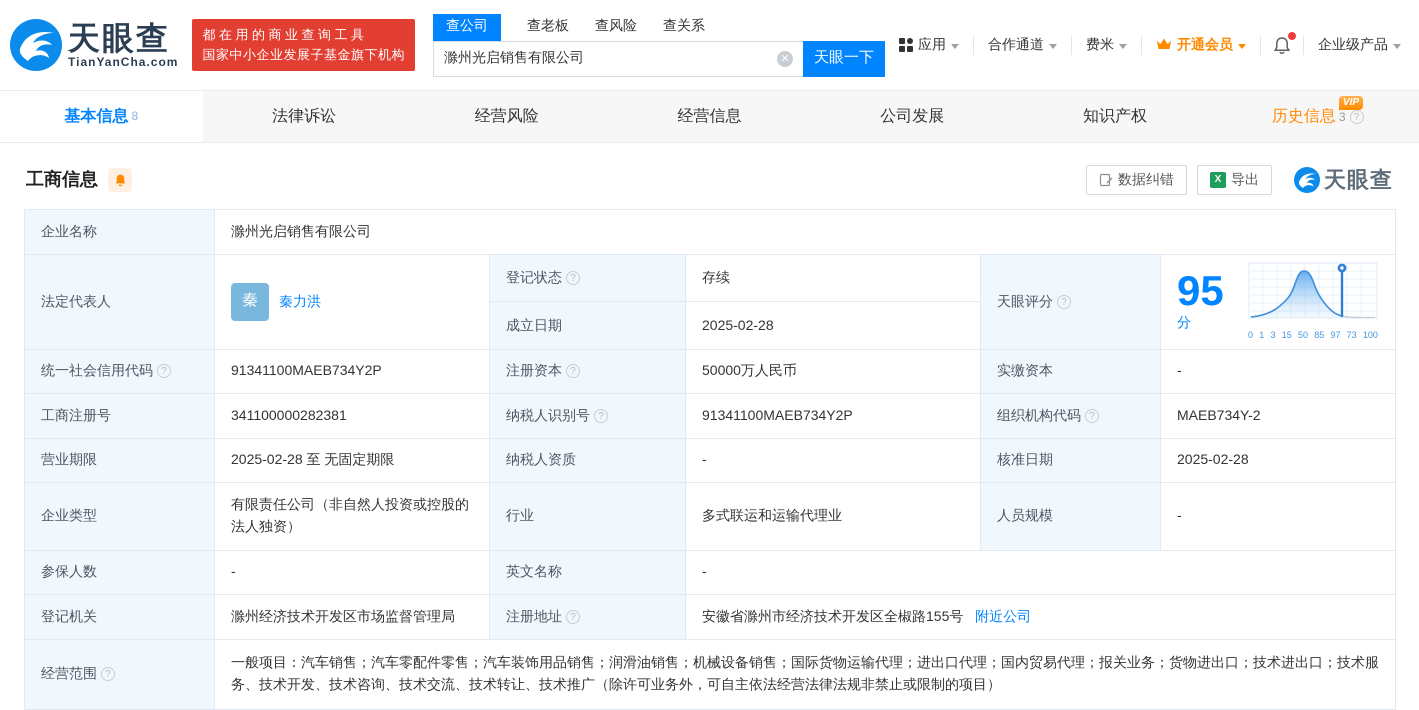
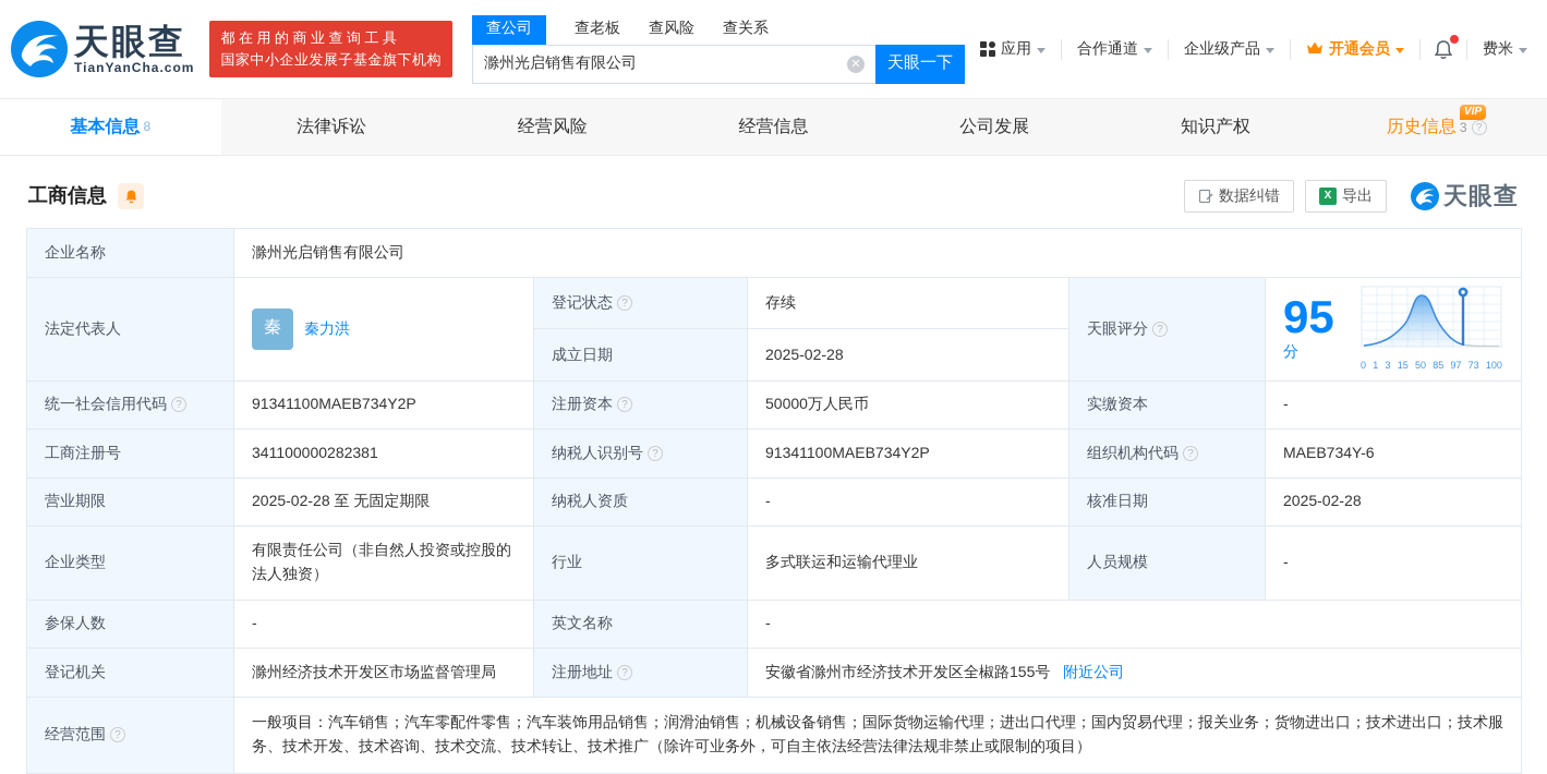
  天眼查
  TianYanCha.com
  都在用的商业查询工具
  国家中小企业发展子基金旗下机构
  查公司
  查老板
  查风险
  查关系
  滁州光启销售有限公司
  ✕
  天眼一下
  应用
  合作通道
- 费米
+ 企业级产品
  开通会员
- 企业级产品
+ 费米
  基本信息
  8
  法律诉讼
  经营风险
  经营信息
  公司发展
  知识产权
  VIP
  历史信息
  3
  ?
  工商信息
  数据纠错
  X
  导出
  天眼查
  企业名称	滁州光启销售有限公司
  法定代表人	秦 秦力洪	登记状态 ?	存续	天眼评分 ?	95分 0 1 3 15 50 85 97 73 100
  成立日期	2025-02-28
  统一社会信用代码 ?	91341100MAEB734Y2P	注册资本 ?	50000万人民币	实缴资本	-
- 工商注册号	341100000282381	纳税人识别号 ?	91341100MAEB734Y2P	组织机构代码 ?	MAEB734Y-2
+ 工商注册号	341100000282381	纳税人识别号 ?	91341100MAEB734Y2P	组织机构代码 ?	MAEB734Y-6
  营业期限	2025-02-28 至 无固定期限	纳税人资质	-	核准日期	2025-02-28
  企业类型	有限责任公司（非自然人投资或控股的法人独资）	行业	多式联运和运输代理业	人员规模	-
  参保人数	-	英文名称	-
  登记机关	滁州经济技术开发区市场监督管理局	注册地址 ?	安徽省滁州市经济技术开发区全椒路155号 附近公司
  经营范围 ?	一般项目：汽车销售；汽车零配件零售；汽车装饰用品销售；润滑油销售；机械设备销售；国际货物运输代理；进出口代理；国内贸易代理；报关业务；货物进出口；技术进出口；技术服务、技术开发、技术咨询、技术交流、技术转让、技术推广（除许可业务外，可自主依法经营法律法规非禁止或限制的项目）
